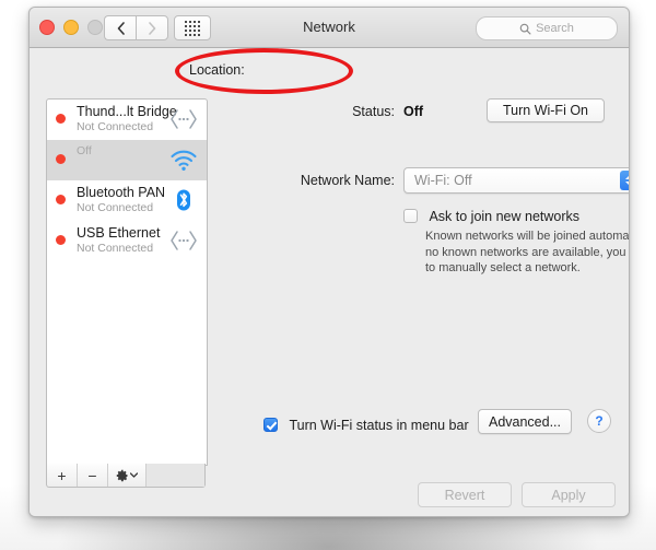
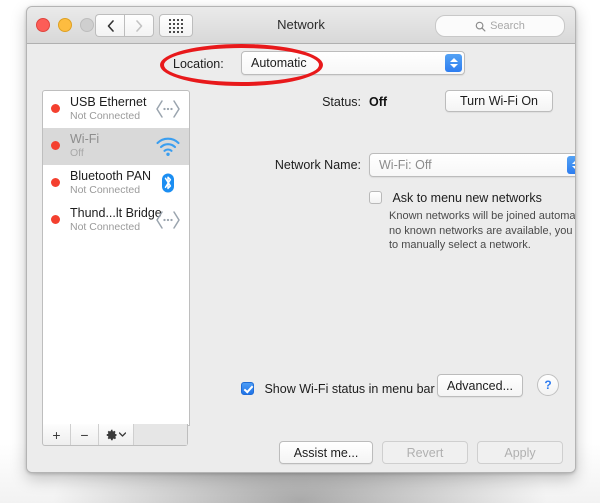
  Network
  Search
  Location:
+ Automatic
- Thund...lt Bridge
+ USB Ethernet
  Not Connected
+ Wi-Fi
  Off
  Bluetooth PAN
  Not Connected
- USB Ethernet
+ Thund...lt Bridge
  Not Connected
  +
  −
  Status:
  Off
  Turn Wi-Fi On
  Network Name:
  Wi-Fi: Off
- Ask to join new networks
+ Ask to menu new networks
  Known networks will be joined automa no known networks are available, you to manually select a network.
- Turn Wi-Fi status in menu bar
+ Show Wi-Fi status in menu bar
  Advanced...
  ?
+ Assist me...
  Revert
  Apply
